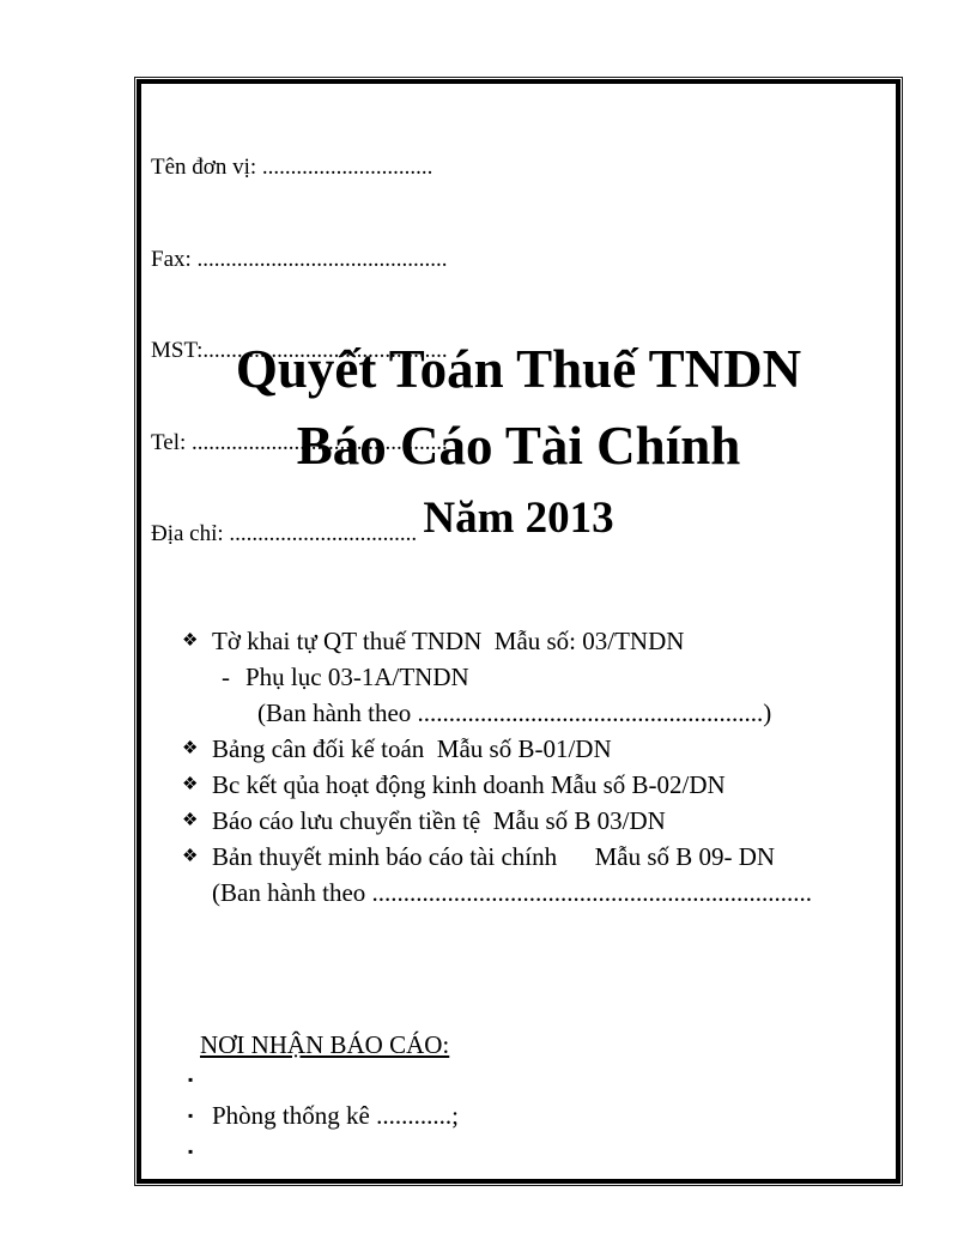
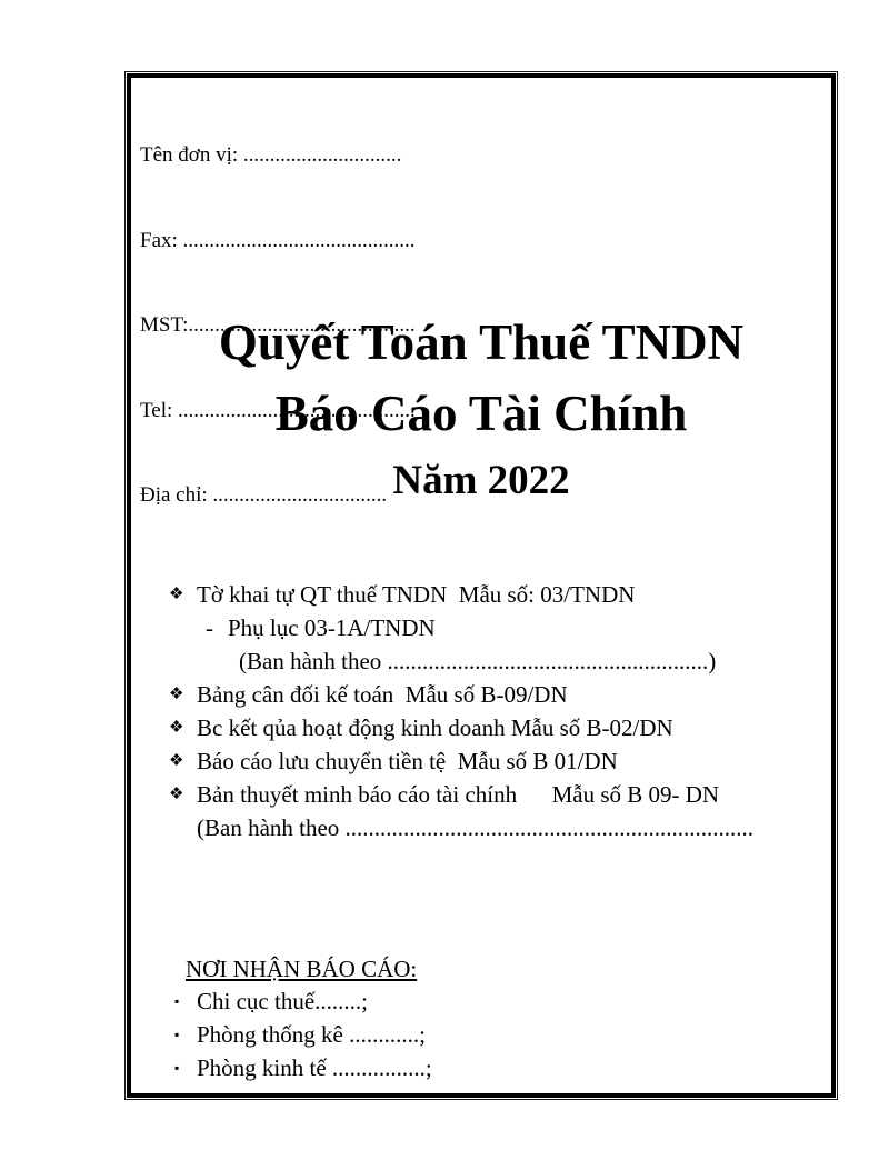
  Tên đơn vị: ..............................
  Fax: ............................................
  MST:...........................................
  Tel: .............................................
  Địa chỉ: .................................
  Quyết Toán Thuế TNDN
  Báo Cáo Tài Chính
- Năm 2013
+ Năm 2022
  ❖
  Tờ khai tự QT thuế TNDN Mẫu số: 03/TNDN
  -
  Phụ lục 03-1A/TNDN
  (Ban hành theo .......................................................)
  ❖
- Bảng cân đối kế toán Mẫu số B-01/DN
+ Bảng cân đối kế toán Mẫu số B-09/DN
  ❖
  Bc kết qủa hoạt động kinh doanh Mẫu số B-02/DN
  ❖
- Báo cáo lưu chuyển tiền tệ Mẫu số B 03/DN
+ Báo cáo lưu chuyển tiền tệ Mẫu số B 01/DN
  ❖
  Bản thuyết minh báo cáo tài chính Mẫu số B 09- DN
  (Ban hành theo ......................................................................
  NƠI NHẬN BÁO CÁO:
  ▪
+ Chi cục thuế........;
  ▪
  Phòng thống kê ............;
  ▪
+ Phòng kinh tế ................;
